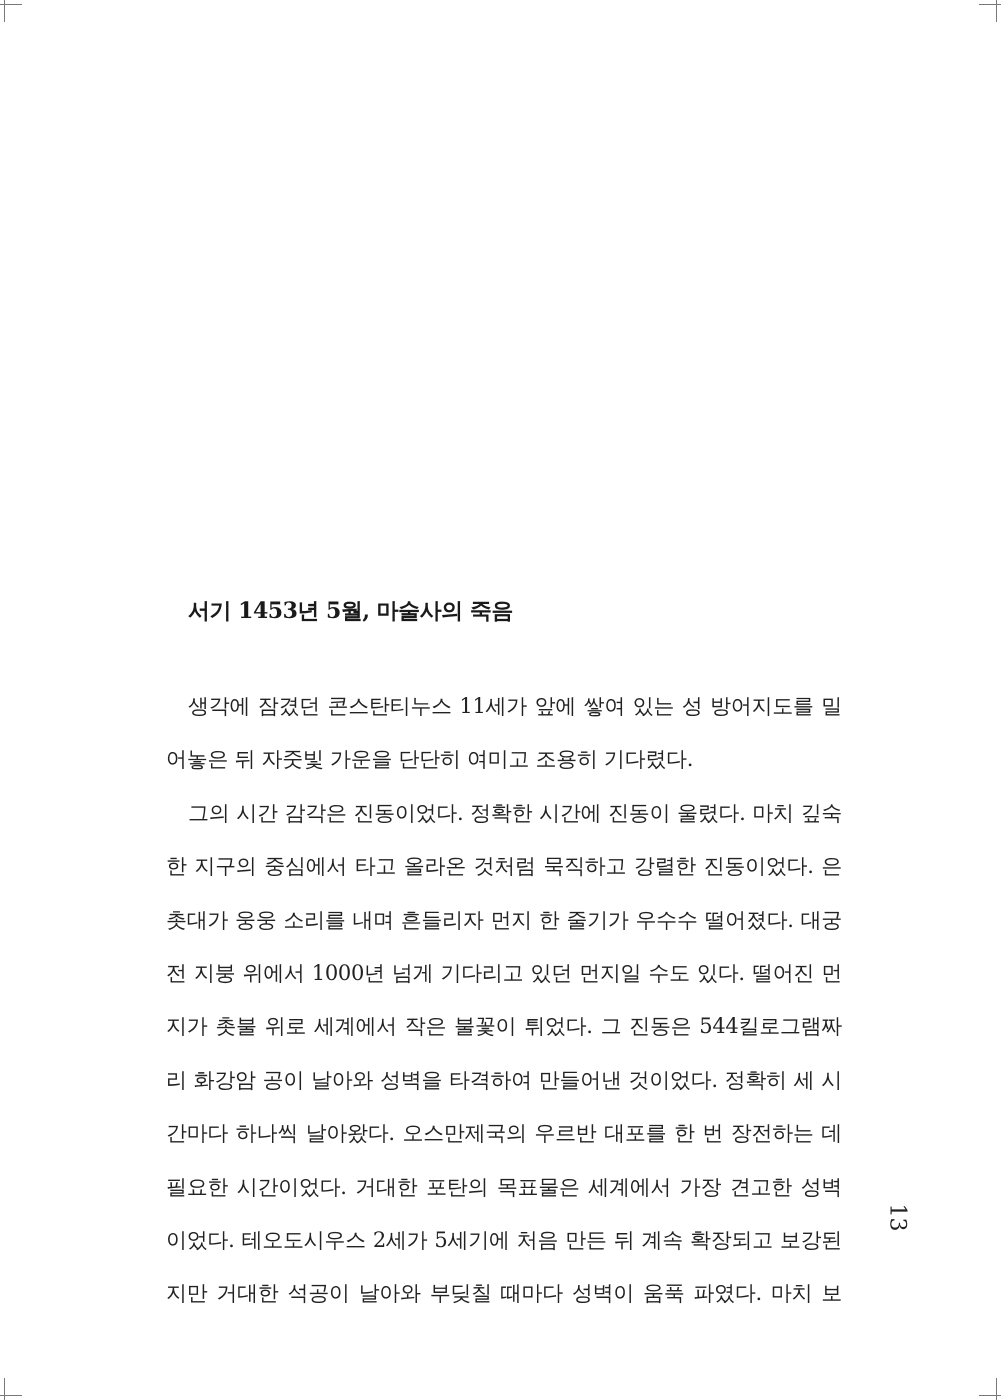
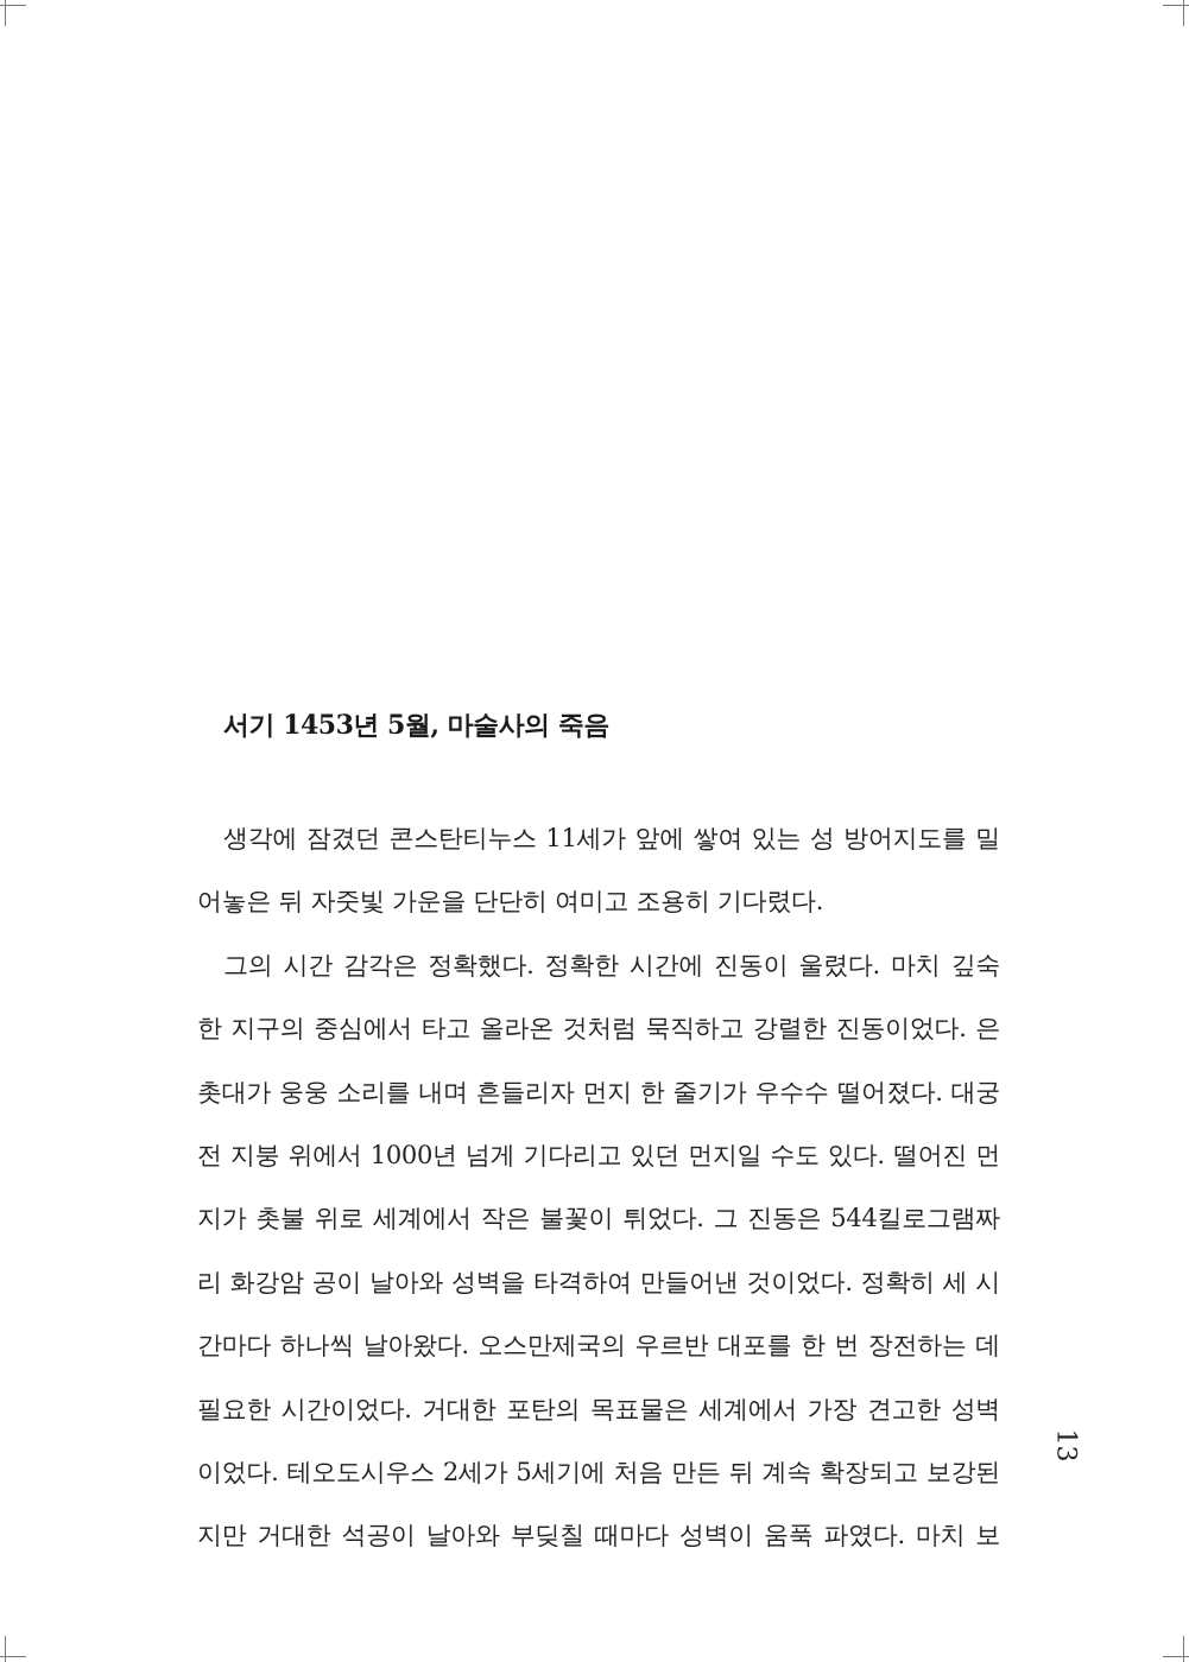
  서기 1453년 5월, 마술사의 죽음
  생각에 잠겼던 콘스탄티누스 11세가 앞에 쌓여 있는 성 방어지도를 밀
  어놓은 뒤 자줏빛 가운을 단단히 여미고 조용히 기다렸다.
- 그의 시간 감각은 진동이었다. 정확한 시간에 진동이 울렸다. 마치 깊숙
+ 그의 시간 감각은 정확했다. 정확한 시간에 진동이 울렸다. 마치 깊숙
  한 지구의 중심에서 타고 올라온 것처럼 묵직하고 강렬한 진동이었다. 은
  촛대가 웅웅 소리를 내며 흔들리자 먼지 한 줄기가 우수수 떨어졌다. 대궁
  전 지붕 위에서 1000년 넘게 기다리고 있던 먼지일 수도 있다. 떨어진 먼
  지가 촛불 위로 세계에서 작은 불꽃이 튀었다. 그 진동은 544킬로그램짜
  리 화강암 공이 날아와 성벽을 타격하여 만들어낸 것이었다. 정확히 세 시
  간마다 하나씩 날아왔다. 오스만제국의 우르반 대포를 한 번 장전하는 데
  필요한 시간이었다. 거대한 포탄의 목표물은 세계에서 가장 견고한 성벽
  이었다. 테오도시우스 2세가 5세기에 처음 만든 뒤 계속 확장되고 보강된
  지만 거대한 석공이 날아와 부딪칠 때마다 성벽이 움푹 파였다. 마치 보
